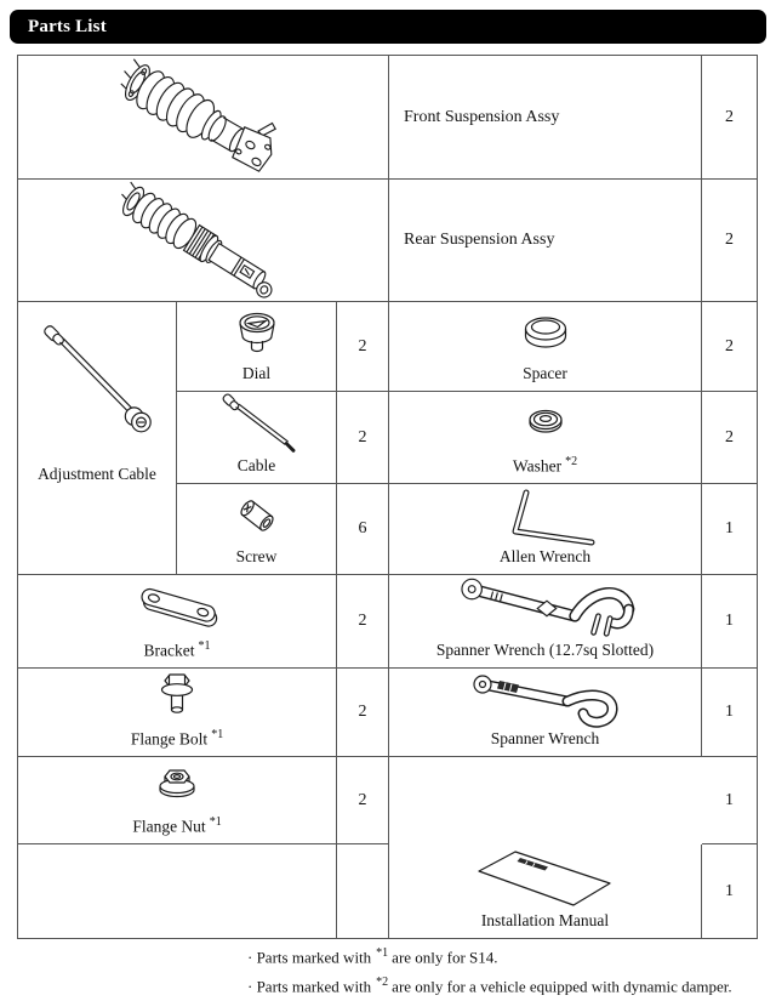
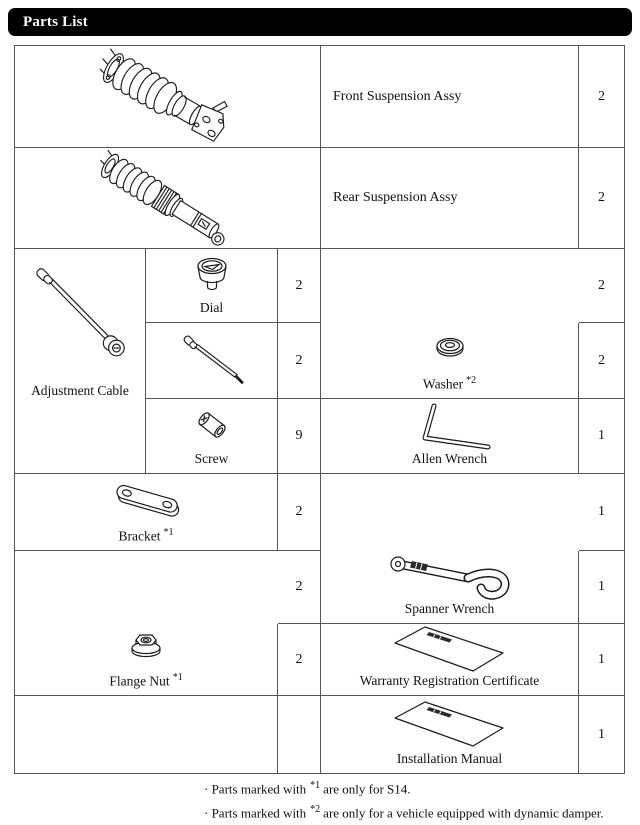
  Parts List
  Front Suspension Assy
  2
  Rear Suspension Assy
  2
  Adjustment Cable
  Dial
  2
- Spacer
  2
- Cable
  2
  Washer *2
  2
  Screw
- 6
+ 9
  Allen Wrench
  1
  Bracket *1
  2
- Spanner Wrench (12.7sq Slotted)
  1
- Flange Bolt *1
  2
  Spanner Wrench
  1
  Flange Nut *1
  2
+ Warranty Registration Certificate
  1
  Installation Manual
  1
  · Parts marked with *1 are only for S14.
  · Parts marked with *2 are only for a vehicle equipped with dynamic damper.
